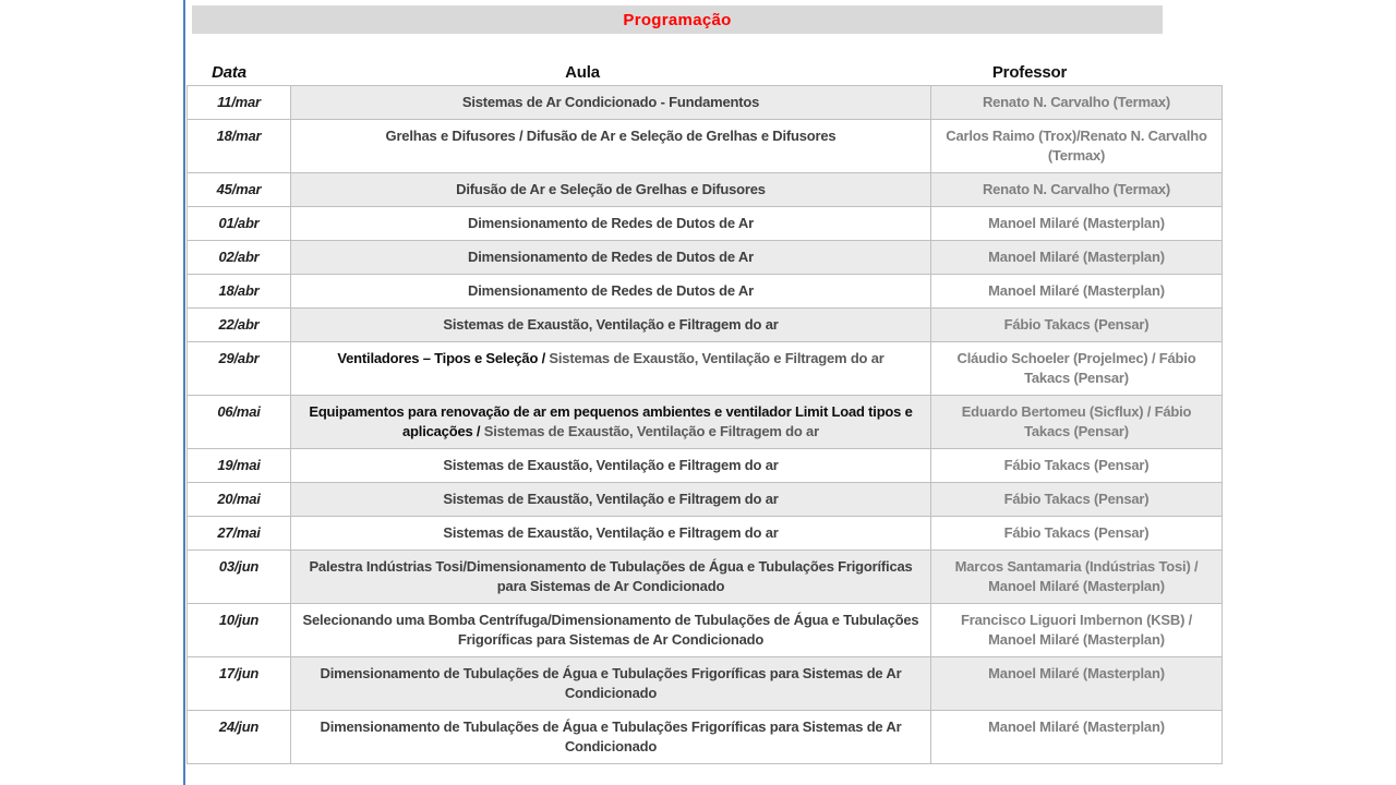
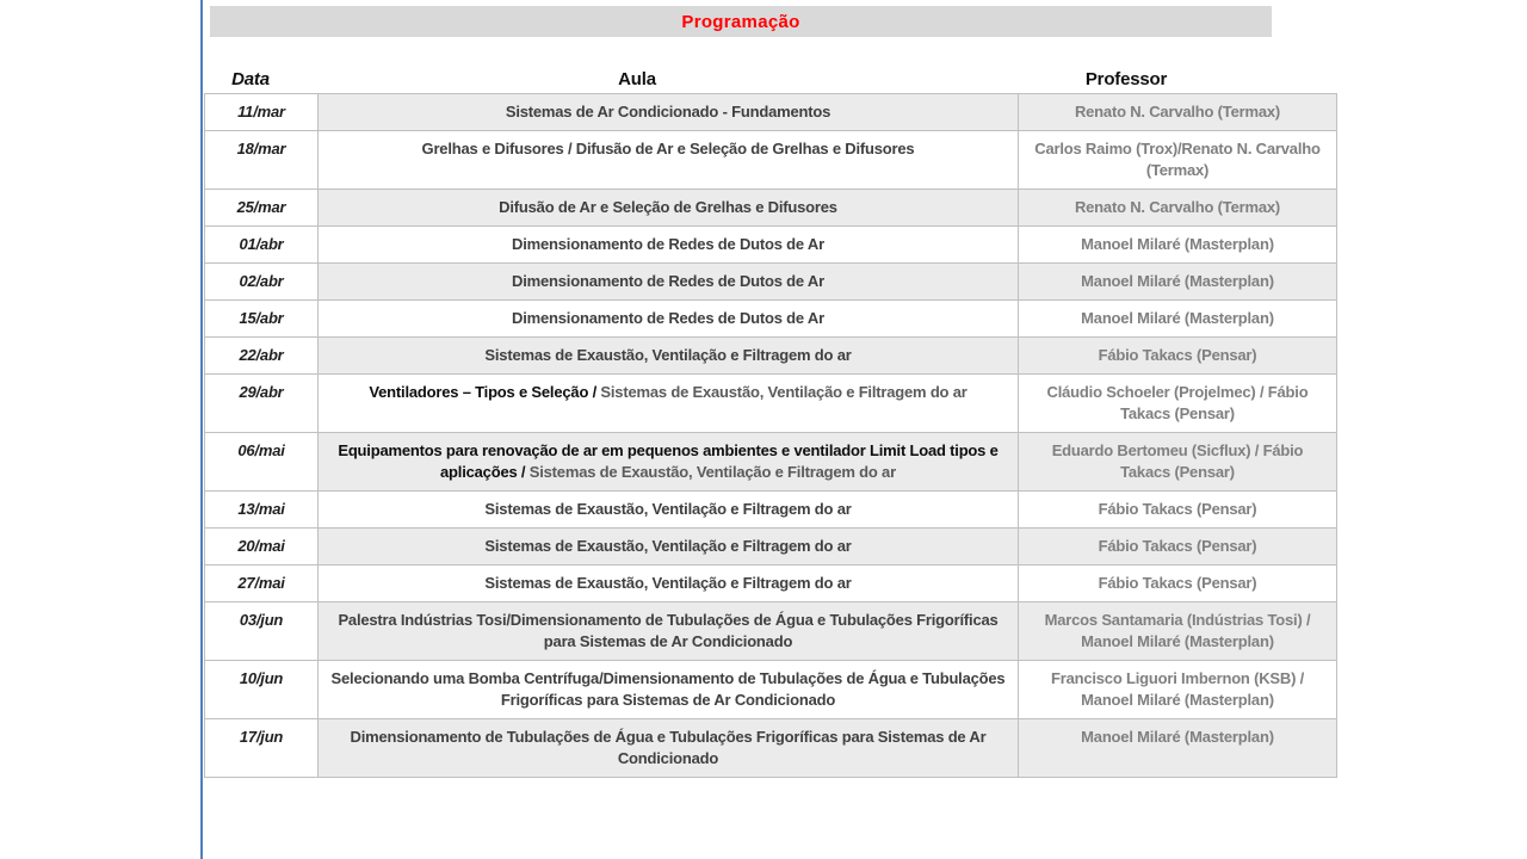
  Programação
  Data
  Aula
  Professor
  11/mar	Sistemas de Ar Condicionado - Fundamentos	Renato N. Carvalho (Termax)
  18/mar	Grelhas e Difusores / Difusão de Ar e Seleção de Grelhas e Difusores	Carlos Raimo (Trox)/Renato N. Carvalho (Termax)
- 45/mar	Difusão de Ar e Seleção de Grelhas e Difusores	Renato N. Carvalho (Termax)
+ 25/mar	Difusão de Ar e Seleção de Grelhas e Difusores	Renato N. Carvalho (Termax)
  01/abr	Dimensionamento de Redes de Dutos de Ar	Manoel Milaré (Masterplan)
  02/abr	Dimensionamento de Redes de Dutos de Ar	Manoel Milaré (Masterplan)
- 18/abr	Dimensionamento de Redes de Dutos de Ar	Manoel Milaré (Masterplan)
+ 15/abr	Dimensionamento de Redes de Dutos de Ar	Manoel Milaré (Masterplan)
  22/abr	Sistemas de Exaustão, Ventilação e Filtragem do ar	Fábio Takacs (Pensar)
  29/abr	Ventiladores – Tipos e Seleção / Sistemas de Exaustão, Ventilação e Filtragem do ar	Cláudio Schoeler (Projelmec) / Fábio Takacs (Pensar)
  06/mai	Equipamentos para renovação de ar em pequenos ambientes e ventilador Limit Load tipos e aplicações / Sistemas de Exaustão, Ventilação e Filtragem do ar	Eduardo Bertomeu (Sicflux) / Fábio Takacs (Pensar)
- 19/mai	Sistemas de Exaustão, Ventilação e Filtragem do ar	Fábio Takacs (Pensar)
+ 13/mai	Sistemas de Exaustão, Ventilação e Filtragem do ar	Fábio Takacs (Pensar)
  20/mai	Sistemas de Exaustão, Ventilação e Filtragem do ar	Fábio Takacs (Pensar)
  27/mai	Sistemas de Exaustão, Ventilação e Filtragem do ar	Fábio Takacs (Pensar)
  03/jun	Palestra Indústrias Tosi/Dimensionamento de Tubulações de Água e Tubulações Frigoríficas para Sistemas de Ar Condicionado	Marcos Santamaria (Indústrias Tosi) / Manoel Milaré (Masterplan)
  10/jun	Selecionando uma Bomba Centrífuga/Dimensionamento de Tubulações de Água e Tubulações Frigoríficas para Sistemas de Ar Condicionado	Francisco Liguori Imbernon (KSB) / Manoel Milaré (Masterplan)
  17/jun	Dimensionamento de Tubulações de Água e Tubulações Frigoríficas para Sistemas de Ar Condicionado	Manoel Milaré (Masterplan)
- 24/jun	Dimensionamento de Tubulações de Água e Tubulações Frigoríficas para Sistemas de Ar Condicionado	Manoel Milaré (Masterplan)
